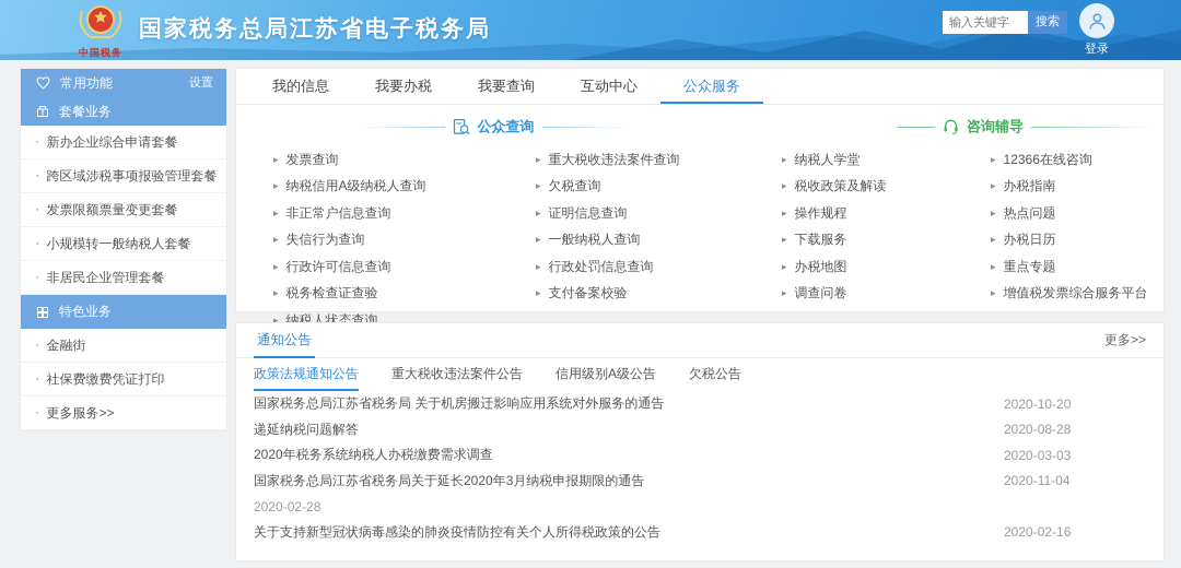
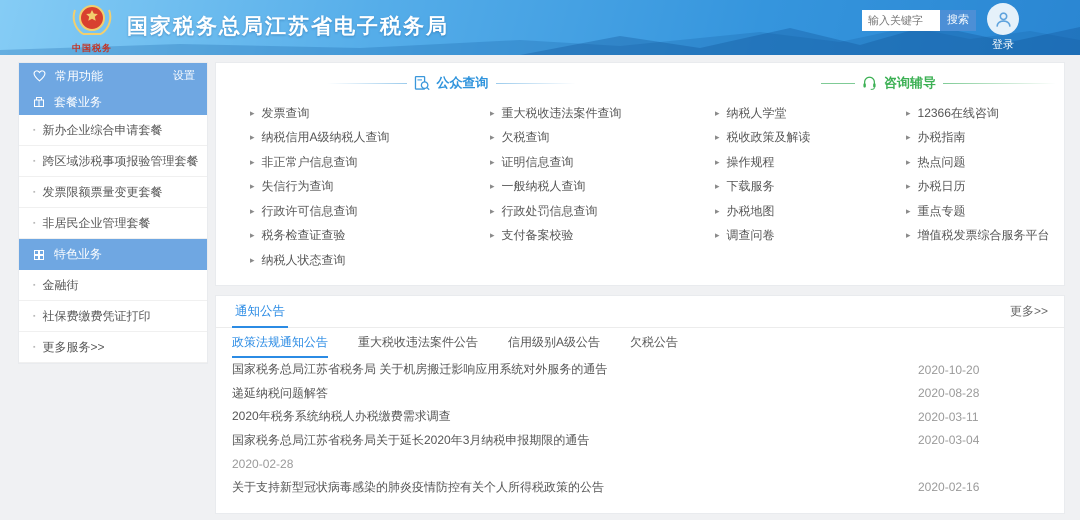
  中国税务
  国家税务总局江苏省电子税务局
  输入关键字
  搜索
  登录
  常用功能
  设置
  套餐业务
  新办企业综合申请套餐
  跨区域涉税事项报验管理套餐
  发票限额票量变更套餐
- 小规模转一般纳税人套餐
  非居民企业管理套餐
  特色业务
  金融街
  社保费缴费凭证打印
  更多服务>>
- 我的信息
- 我要办税
- 我要查询
- 互动中心
- 公众服务
  公众查询
  ▸
  发票查询
  ▸
  纳税信用A级纳税人查询
  ▸
  非正常户信息查询
  ▸
  失信行为查询
  ▸
  行政许可信息查询
  ▸
  税务检查证查验
  ▸
  纳税人状态查询
  ▸
  重大税收违法案件查询
  ▸
  欠税查询
  ▸
  证明信息查询
  ▸
  一般纳税人查询
  ▸
  行政处罚信息查询
  ▸
  支付备案校验
  ▸
  纳税人学堂
  ▸
  税收政策及解读
  ▸
  操作规程
  ▸
  下载服务
  ▸
  办税地图
  ▸
  调查问卷
  咨询辅导
  ▸
  12366在线咨询
  ▸
  办税指南
  ▸
  热点问题
  ▸
  办税日历
  ▸
  重点专题
  ▸
  增值税发票综合服务平台
  通知公告
  更多>>
  政策法规通知公告
  重大税收违法案件公告
  信用级别A级公告
  欠税公告
  国家税务总局江苏省税务局 关于机房搬迁影响应用系统对外服务的通告
  2020-10-20
  递延纳税问题解答
  2020-08-28
  2020年税务系统纳税人办税缴费需求调查
- 2020-03-03
+ 2020-03-11
  国家税务总局江苏省税务局关于延长2020年3月纳税申报期限的通告
- 2020-11-04
+ 2020-03-04
  2020-02-28
  关于支持新型冠状病毒感染的肺炎疫情防控有关个人所得税政策的公告
  2020-02-16
